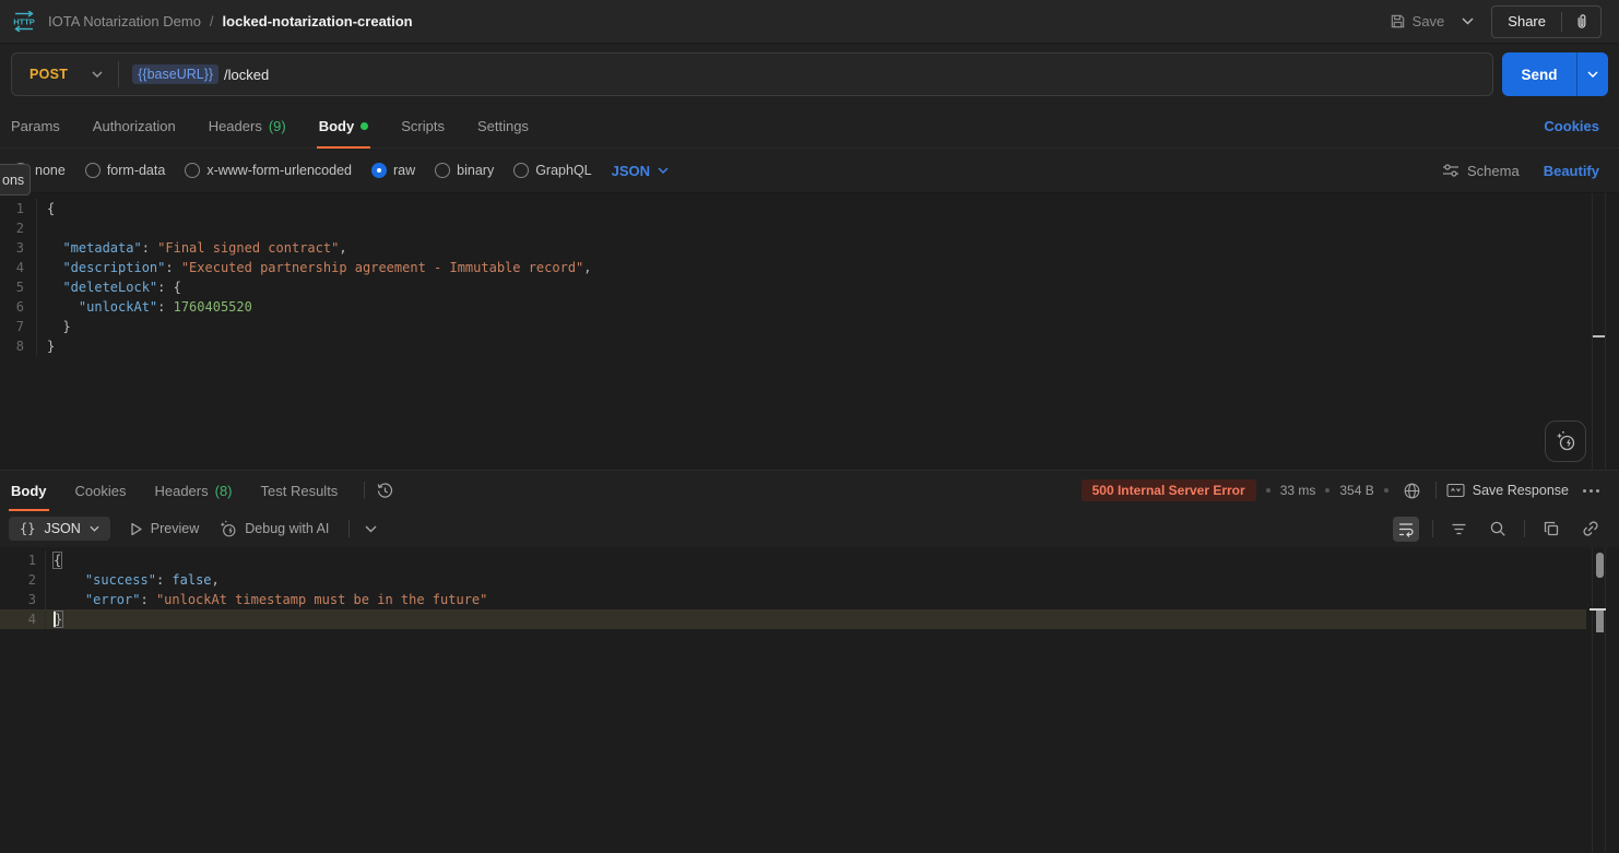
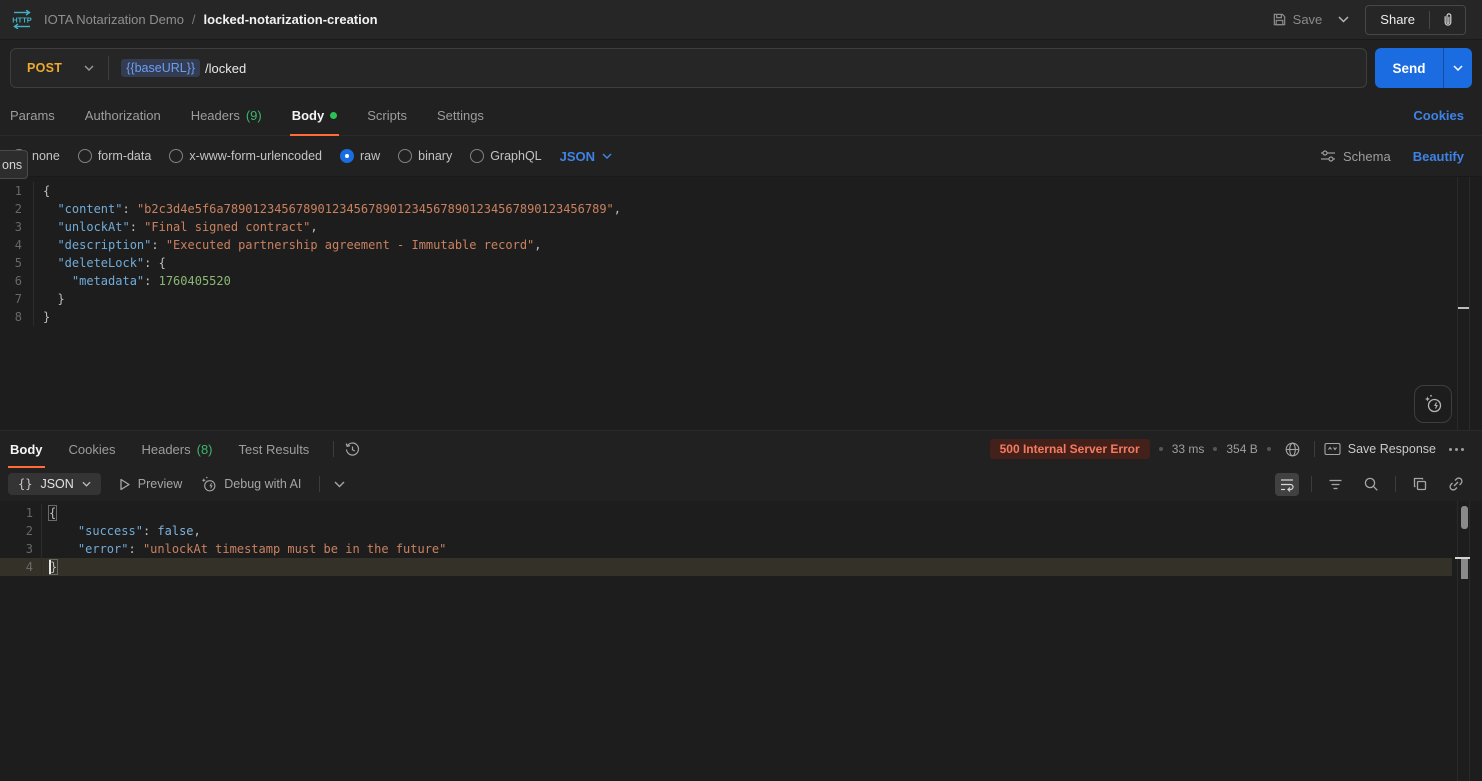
  HTTP
  IOTA Notarization Demo
  /
  locked-notarization-creation
  Save
  Share
  POST
  {{baseURL}}
  /locked
  Send
  Params
  Authorization
  Headers
  (9)
  Body
  Scripts
  Settings
  Cookies
  none
  form-data
  x-www-form-urlencoded
  raw
  binary
  GraphQL
  JSON
  Schema
  Beautify
  ons
  1
  {
  2
+ "content": "b2c3d4e5f6a78901234567890123456789012345678901234567890123456789",
  3
- "metadata": "Final signed contract",
+ "unlockAt": "Final signed contract",
  4
  "description": "Executed partnership agreement - Immutable record",
  5
  "deleteLock": {
  6
- "unlockAt": 1760405520
+ "metadata": 1760405520
  7
  }
  8
  }
  Body
  Cookies
  Headers
  (8)
  Test Results
  500 Internal Server Error
  33 ms
  354 B
  Save Response
  {}
  JSON
  Preview
  Debug with AI
  1
  {
  2
  "success": false,
  3
  "error": "unlockAt timestamp must be in the future"
  4
  }
